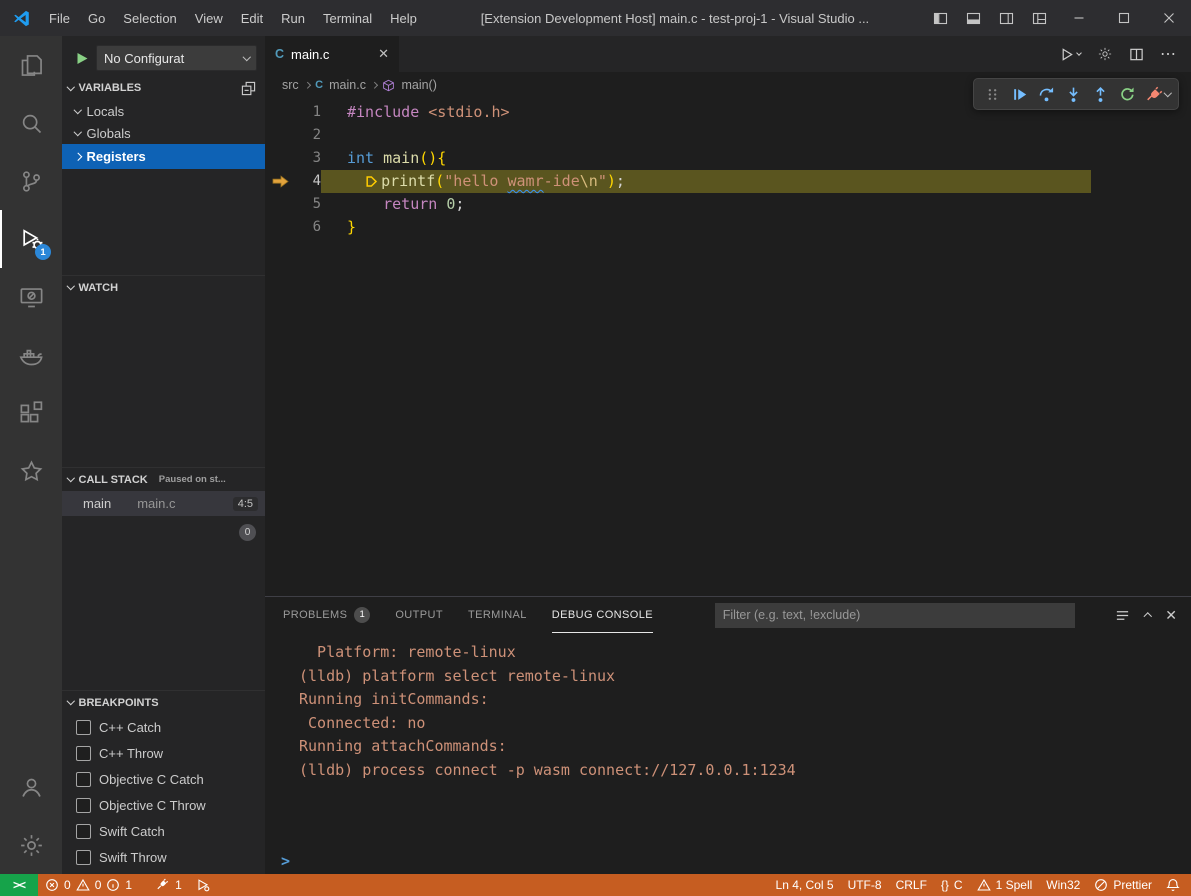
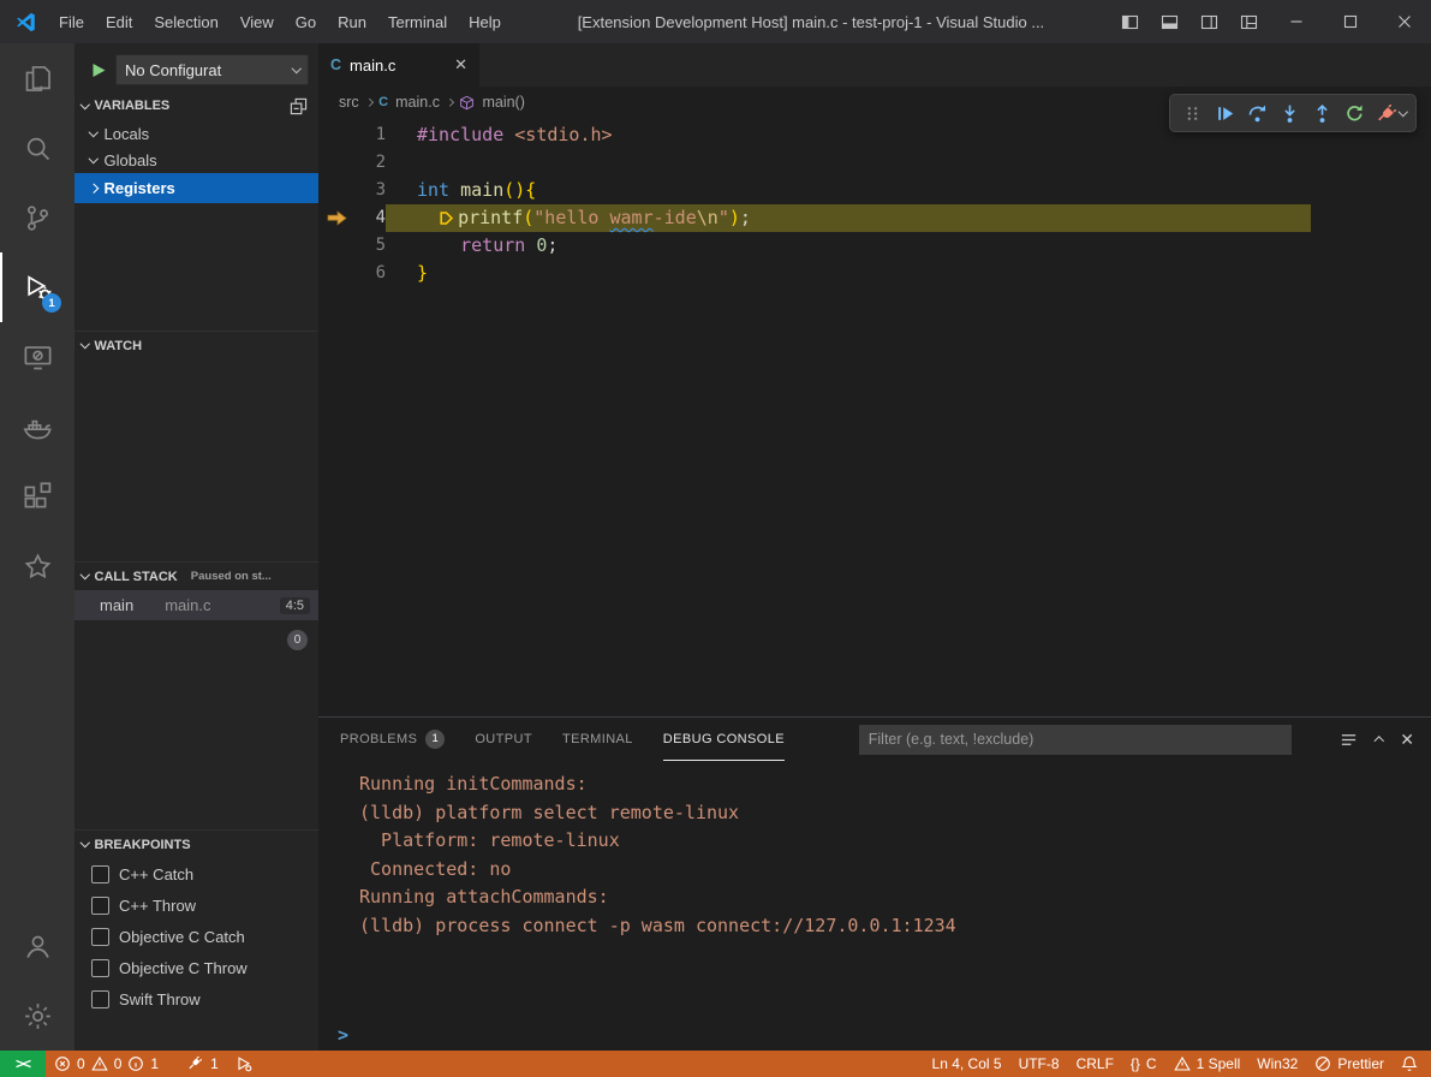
  File
- Go
+ Edit
  Selection
  View
- Edit
+ Go
  Run
  Terminal
  Help
  [Extension Development Host] main.c - test-proj-1 - Visual Studio ...
  1
  No Configurat
  VARIABLES
  Locals
  Globals
  Registers
  WATCH
  CALL STACK
  Paused on st...
  main
  main.c
  4:5
  0
  BREAKPOINTS
  C++ Catch
  C++ Throw
  Objective C Catch
  Objective C Throw
- Swift Catch
  Swift Throw
  C
  main.c
  ✕
- ⋯
  src
  C
  main.c
  main()
  1
  #include
  <stdio.h>
  2
  3
  int
  main
  (){
  4
  printf
  (
  "hello
  wamr
  -ide
  \n
  "
  )
  ;
  5
  return
  0
  ;
  6
  }
  PROBLEMS
  1
  OUTPUT
  TERMINAL
  DEBUG CONSOLE
  Filter (e.g. text, !exclude)
  ✕
- Platform: remote-linux
+ Running initCommands:
  (lldb) platform select remote-linux
- Running initCommands:
+ Platform: remote-linux
  Connected: no
  Running attachCommands:
  (lldb) process connect -p wasm connect://127.0.0.1:1234
  >
  ><
  0
  0
  1
  1
  Ln 4, Col 5
  UTF-8
  CRLF
  {}
  C
  1 Spell
  Win32
  Prettier
